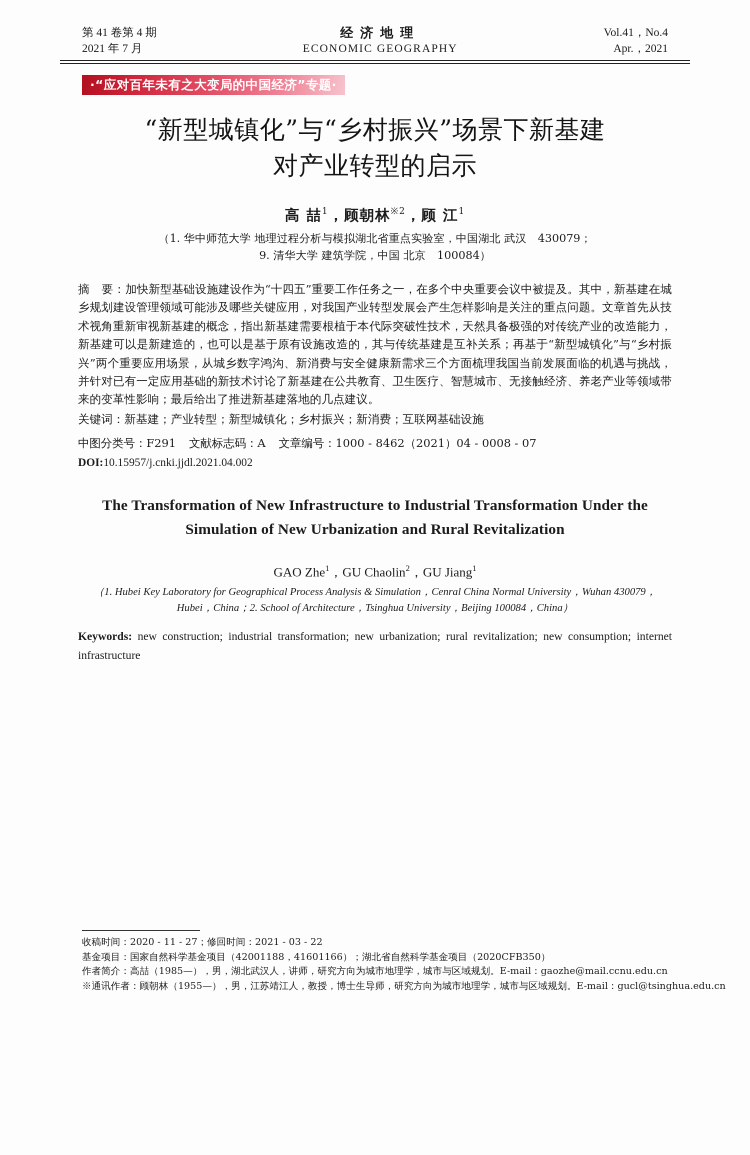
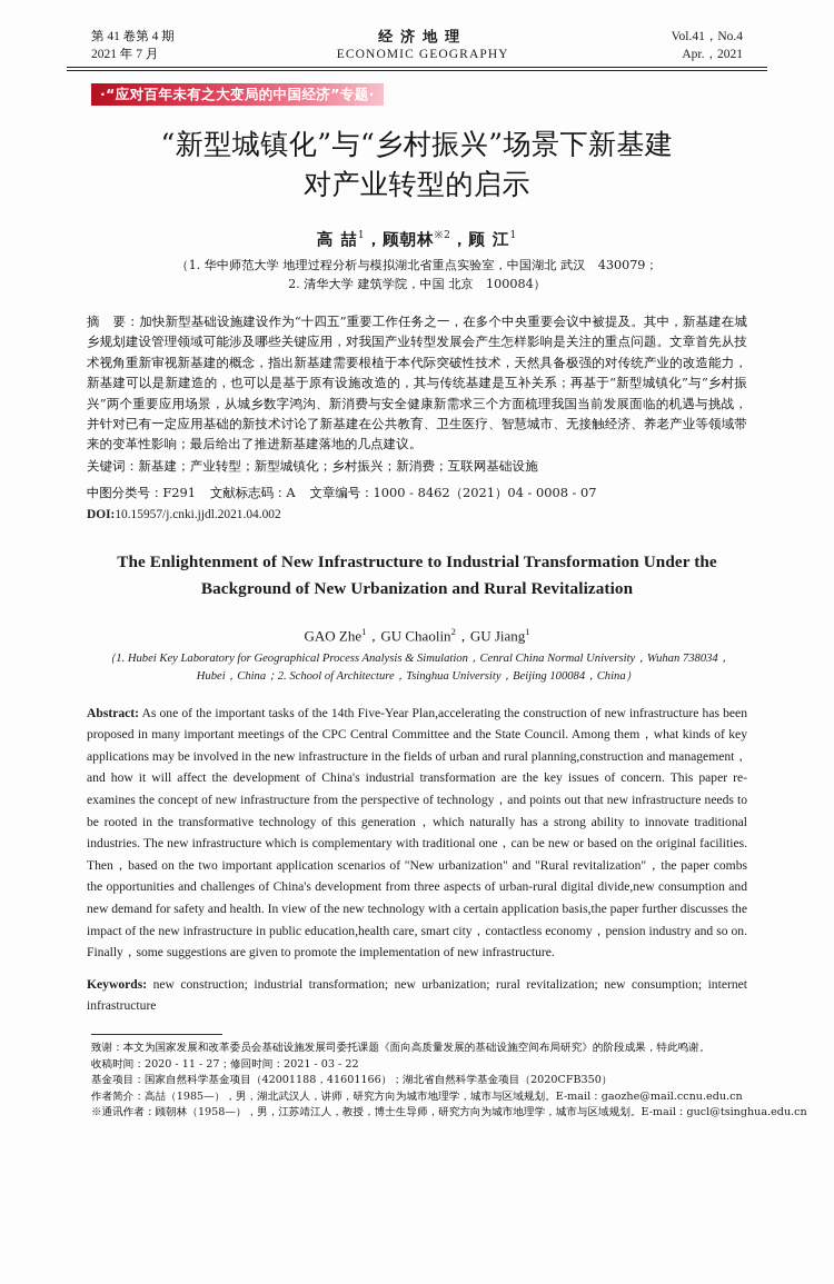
  第 41 卷第 4 期
  2021 年 7 月
  经济地理
  ECONOMIC GEOGRAPHY
  Vol.41，No.4
  Apr.，2021
  ·“应对百年未有之大变局的中国经济”专题·
  “新型城镇化”与“乡村振兴”场景下新基建
  对产业转型的启示
  高 喆1，顾朝林※2，顾 江1
  （1. 华中师范大学 地理过程分析与模拟湖北省重点实验室，中国湖北 武汉 430079；
- 9. 清华大学 建筑学院，中国 北京 100084）
+ 2. 清华大学 建筑学院，中国 北京 100084）
  摘 要：加快新型基础设施建设作为“十四五”重要工作任务之一，在多个中央重要会议中被提及。其中，新基建在城乡规划建设管理领域可能涉及哪些关键应用，对我国产业转型发展会产生怎样影响是关注的重点问题。文章首先从技术视角重新审视新基建的概念，指出新基建需要根植于本代际突破性技术，天然具备极强的对传统产业的改造能力，新基建可以是新建造的，也可以是基于原有设施改造的，其与传统基建是互补关系；再基于“新型城镇化”与“乡村振兴”两个重要应用场景，从城乡数字鸿沟、新消费与安全健康新需求三个方面梳理我国当前发展面临的机遇与挑战，并针对已有一定应用基础的新技术讨论了新基建在公共教育、卫生医疗、智慧城市、无接触经济、养老产业等领域带来的变革性影响；最后给出了推进新基建落地的几点建议。
  关键词：新基建；产业转型；新型城镇化；乡村振兴；新消费；互联网基础设施
  中图分类号：F291 文献标志码：A 文章编号：1000 - 8462（2021）04 - 0008 - 07
  DOI:10.15957/j.cnki.jjdl.2021.04.002
- The Transformation of New Infrastructure to Industrial Transformation Under the
+ The Enlightenment of New Infrastructure to Industrial Transformation Under the
- Simulation of New Urbanization and Rural Revitalization
+ Background of New Urbanization and Rural Revitalization
  GAO Zhe1，GU Chaolin2，GU Jiang1
- （1. Hubei Key Laboratory for Geographical Process Analysis & Simulation，Cenral China Normal University，Wuhan 430079，
+ （1. Hubei Key Laboratory for Geographical Process Analysis & Simulation，Cenral China Normal University，Wuhan 738034，
  Hubei，China；2. School of Architecture，Tsinghua University，Beijing 100084，China）
+ Abstract: As one of the important tasks of the 14th Five-Year Plan,accelerating the construction of new infrastructure has been proposed in many important meetings of the CPC Central Committee and the State Council. Among them，what kinds of key applications may be involved in the new infrastructure in the fields of urban and rural planning,construction and management，and how it will affect the development of China's industrial transformation are the key issues of concern. This paper re-examines the concept of new infrastructure from the perspective of technology，and points out that new infrastructure needs to be rooted in the transformative technology of this generation，which naturally has a strong ability to innovate traditional industries. The new infrastructure which is complementary with traditional one，can be new or based on the original facilities. Then，based on the two important application scenarios of "New urbanization" and "Rural revitalization"，the paper combs the opportunities and challenges of China's development from three aspects of urban-rural digital divide,new consumption and new demand for safety and health. In view of the new technology with a certain application basis,the paper further discusses the impact of the new infrastructure in public education,health care, smart city，contactless economy，pension industry and so on. Finally，some suggestions are given to promote the implementation of new infrastructure.
  Keywords: new construction; industrial transformation; new urbanization; rural revitalization; new consumption; internet infrastructure
+ 致谢：本文为国家发展和改革委员会基础设施发展司委托课题《面向高质量发展的基础设施空间布局研究》的阶段成果，特此鸣谢。
  收稿时间：2020 - 11 - 27；修回时间：2021 - 03 - 22
  基金项目：国家自然科学基金项目（42001188，41601166）；湖北省自然科学基金项目（2020CFB350）
  作者简介：高喆（1985—），男，湖北武汉人，讲师，研究方向为城市地理学，城市与区域规划。E-mail：gaozhe@mail.ccnu.edu.cn
- ※通讯作者：顾朝林（1955—），男，江苏靖江人，教授，博士生导师，研究方向为城市地理学，城市与区域规划。E-mail：gucl@tsinghua.edu.cn
+ ※通讯作者：顾朝林（1958—），男，江苏靖江人，教授，博士生导师，研究方向为城市地理学，城市与区域规划。E-mail：gucl@tsinghua.edu.cn
